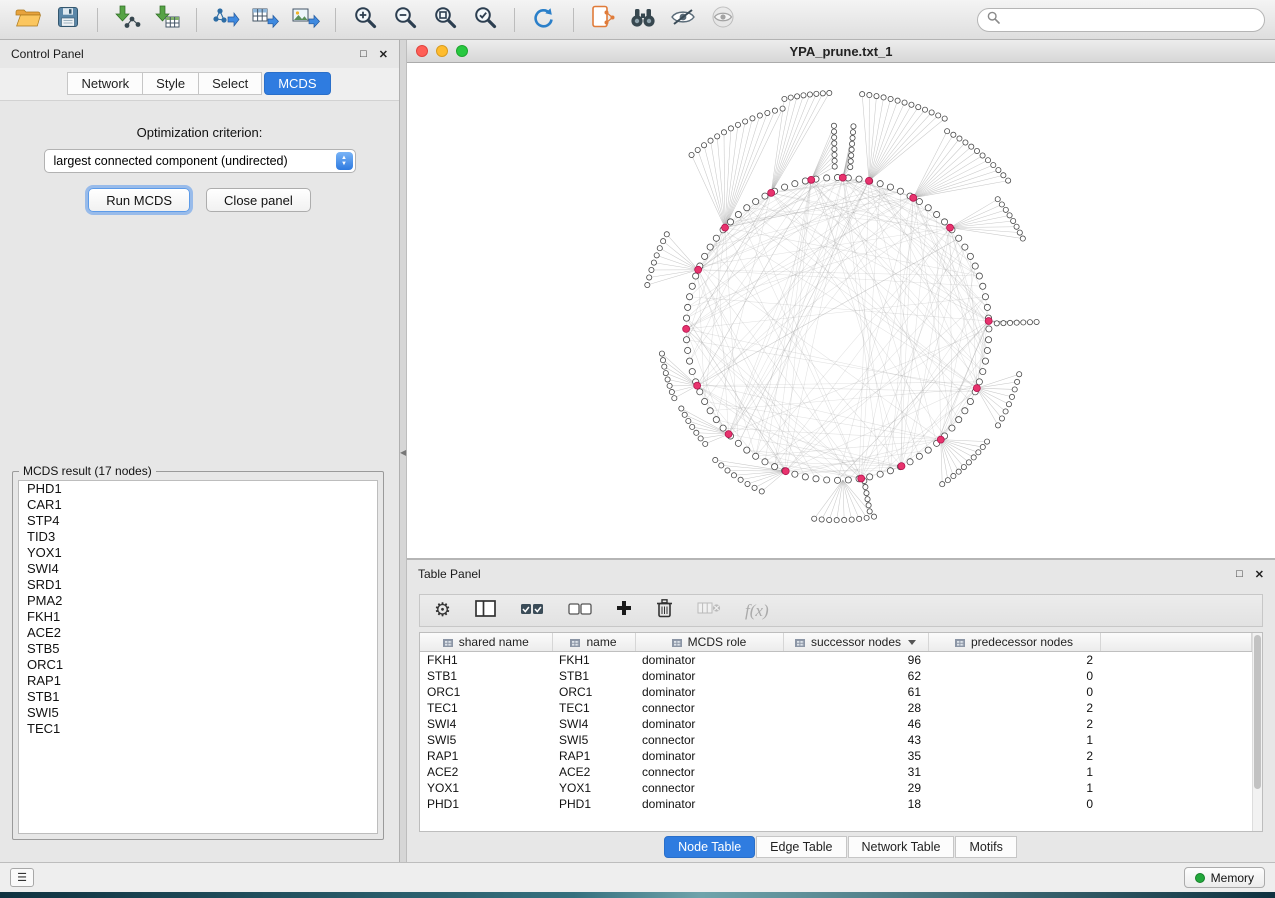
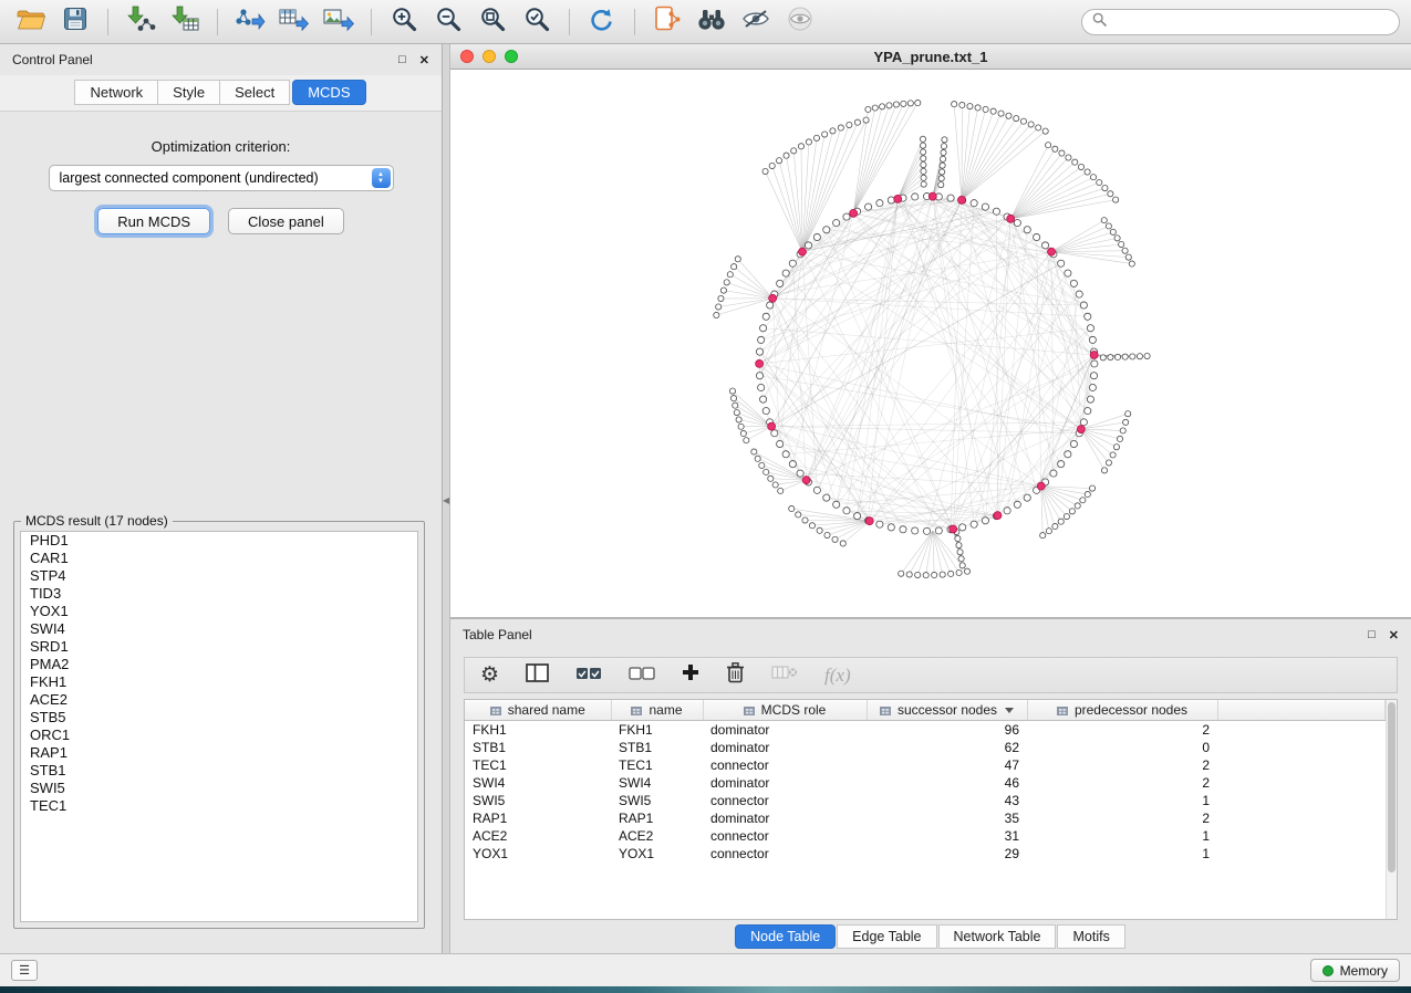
  Control Panel
  □
  ✕
  Network
  Style
  Select
  MCDS
  Optimization criterion:
  largest connected component (undirected)
  Run MCDS
  Close panel
  MCDS result (17 nodes)
  PHD1
  CAR1
  STP4
  TID3
  YOX1
  SWI4
  SRD1
  PMA2
  FKH1
  ACE2
  STB5
  ORC1
  RAP1
  STB1
  SWI5
  TEC1
  ◀
  YPA_prune.txt_1
  Table Panel
  □
  ✕
  ⚙
  f(x)
  shared name	name	MCDS role	successor nodes	predecessor nodes
  FKH1	FKH1	dominator	96	2
  STB1	STB1	dominator	62	0
- ORC1	ORC1	dominator	61	0
- TEC1	TEC1	connector	28	2
+ TEC1	TEC1	connector	47	2
  SWI4	SWI4	dominator	46	2
  SWI5	SWI5	connector	43	1
  RAP1	RAP1	dominator	35	2
  ACE2	ACE2	connector	31	1
  YOX1	YOX1	connector	29	1
- PHD1	PHD1	dominator	18	0
  Node Table
  Edge Table
  Network Table
  Motifs
  ☰
  Memory
